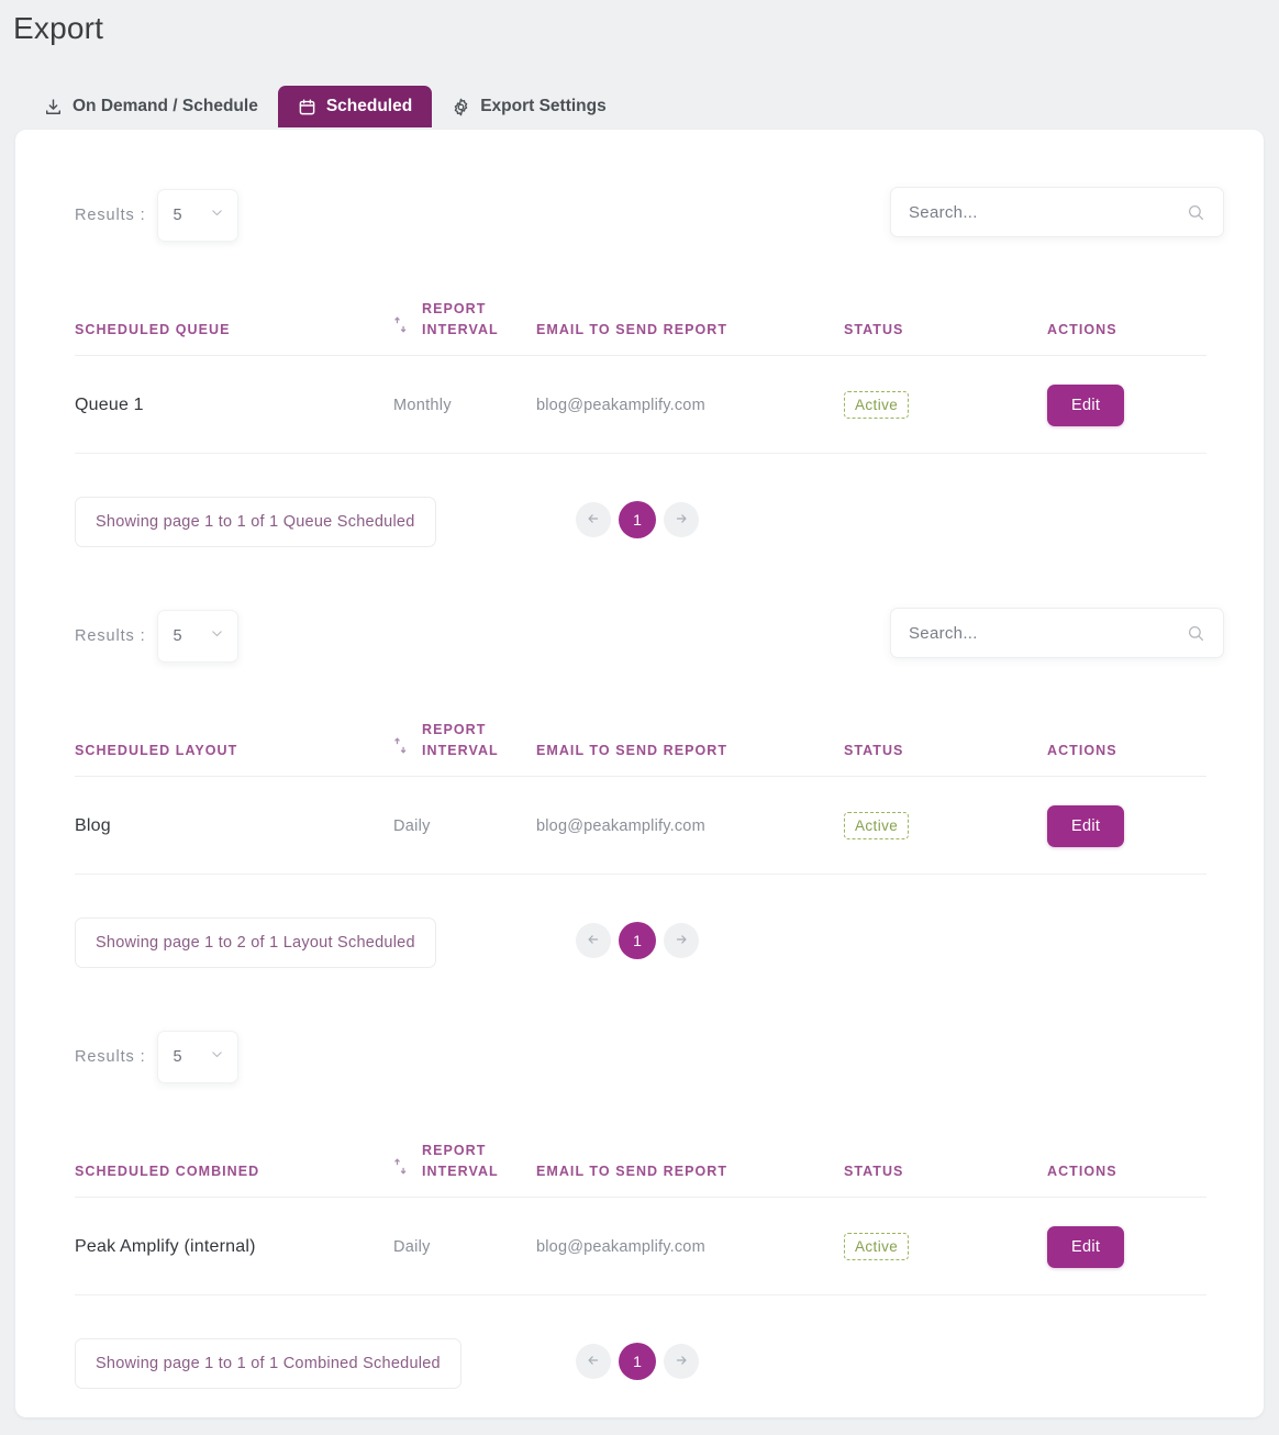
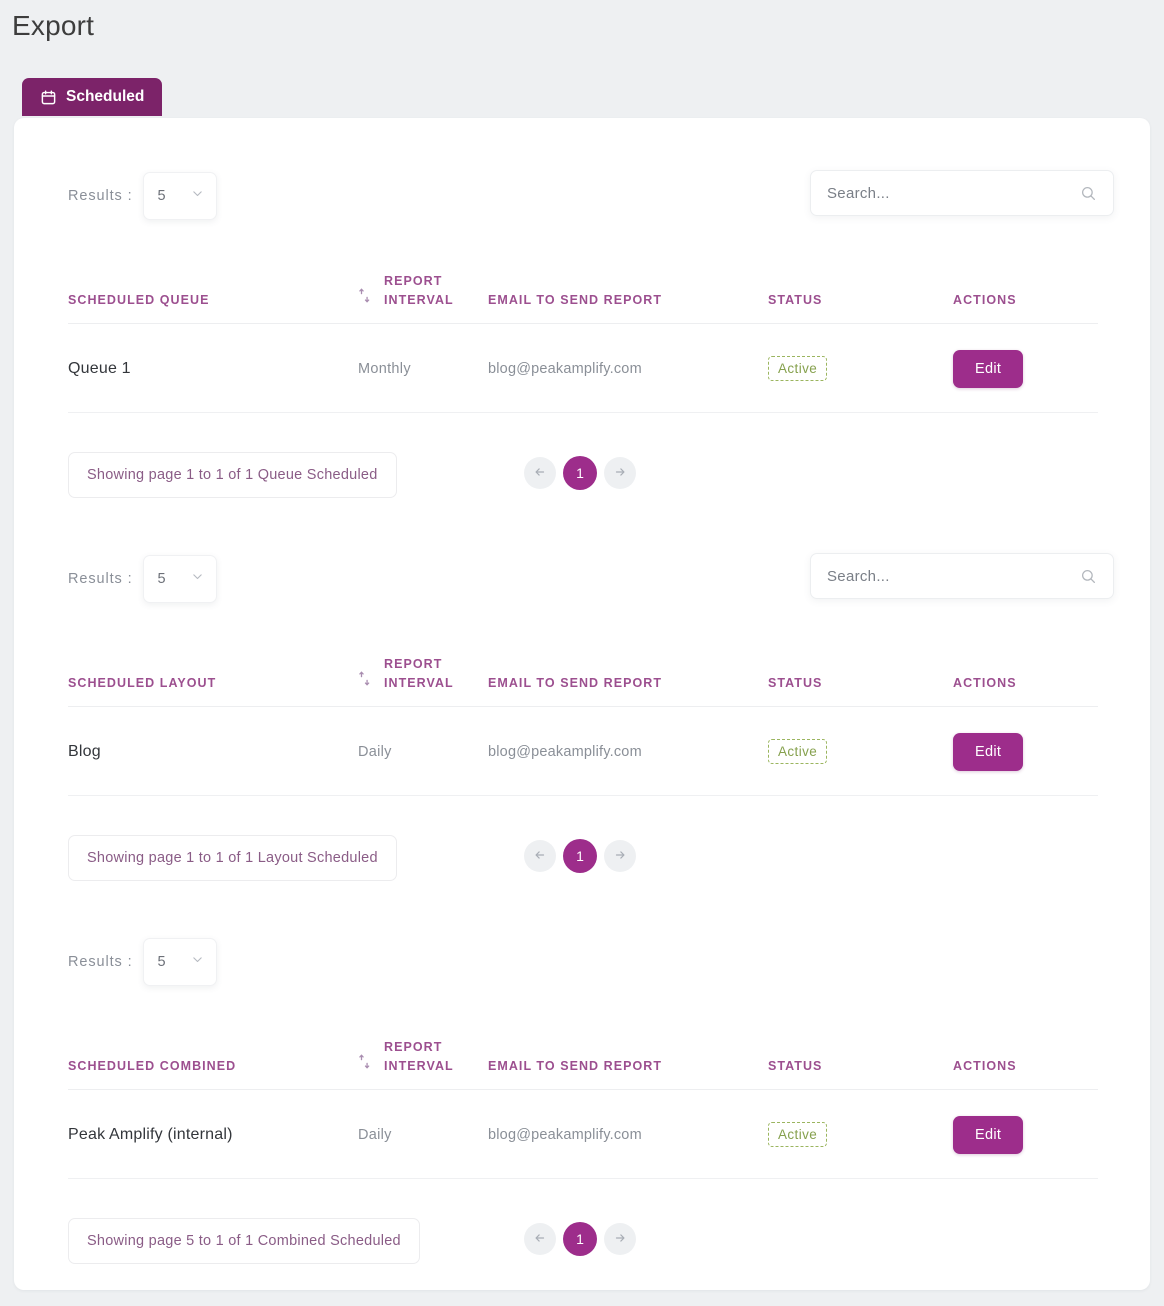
  Export
- On Demand / Schedule
  Scheduled
- Export Settings
  Results :
  5
  Search...
  SCHEDULED QUEUE	REPORT INTERVAL	EMAIL TO SEND REPORT	STATUS	ACTIONS
  Queue 1	Monthly	blog@peakamplify.com	Active	Edit
  Showing page 1 to 1 of 1 Queue Scheduled
  1
  Results :
  5
  Search...
  SCHEDULED LAYOUT	REPORT INTERVAL	EMAIL TO SEND REPORT	STATUS	ACTIONS
  Blog	Daily	blog@peakamplify.com	Active	Edit
- Showing page 1 to 2 of 1 Layout Scheduled
+ Showing page 1 to 1 of 1 Layout Scheduled
  1
  Results :
  5
  SCHEDULED COMBINED	REPORT INTERVAL	EMAIL TO SEND REPORT	STATUS	ACTIONS
  Peak Amplify (internal)	Daily	blog@peakamplify.com	Active	Edit
- Showing page 1 to 1 of 1 Combined Scheduled
+ Showing page 5 to 1 of 1 Combined Scheduled
  1
